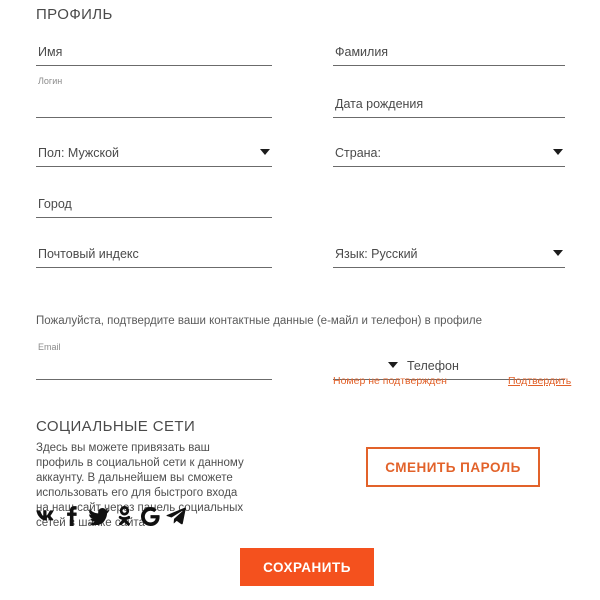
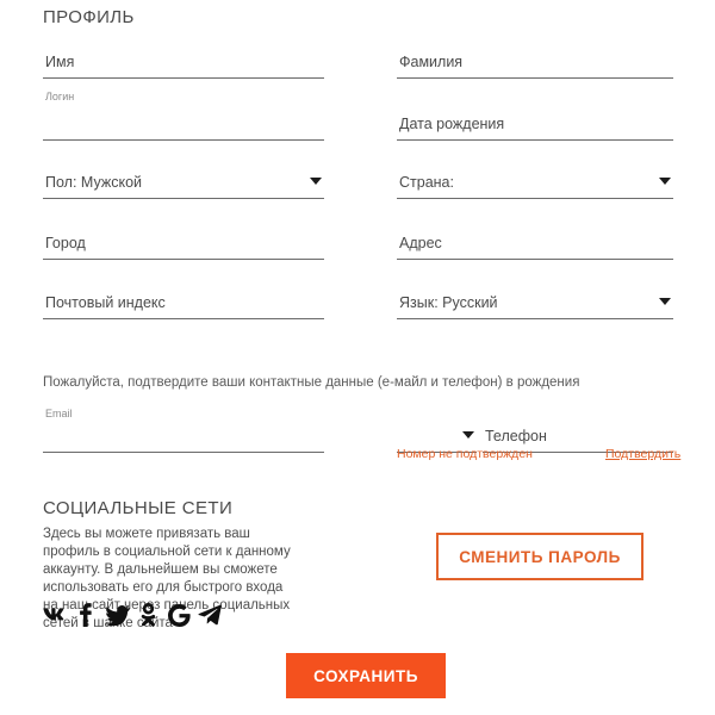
  ПРОФИЛЬ
  Имя
  Фамилия
  Логин
  Дата рождения
  Пол: Мужской
  Страна:
  Город
+ Адрес
  Почтовый индекс
  Язык: Русский
- Пожалуйста, подтвердите ваши контактные данные (е-майл и телефон) в профиле
+ Пожалуйста, подтвердите ваши контактные данные (е-майл и телефон) в рождения
  Email
  Телефон
  Номер не подтвержден
  Подтвердить
  СОЦИАЛЬНЫЕ СЕТИ
  Здесь вы можете привязать ваш профиль в социальной сети к данному аккаунту. В дальнейшем вы сможете использовать его для быстрого входа на наш сайт черз пель социальных сетей шке сайта
  СМЕНИТЬ ПАРОЛЬ
  СОХРАНИТЬ
